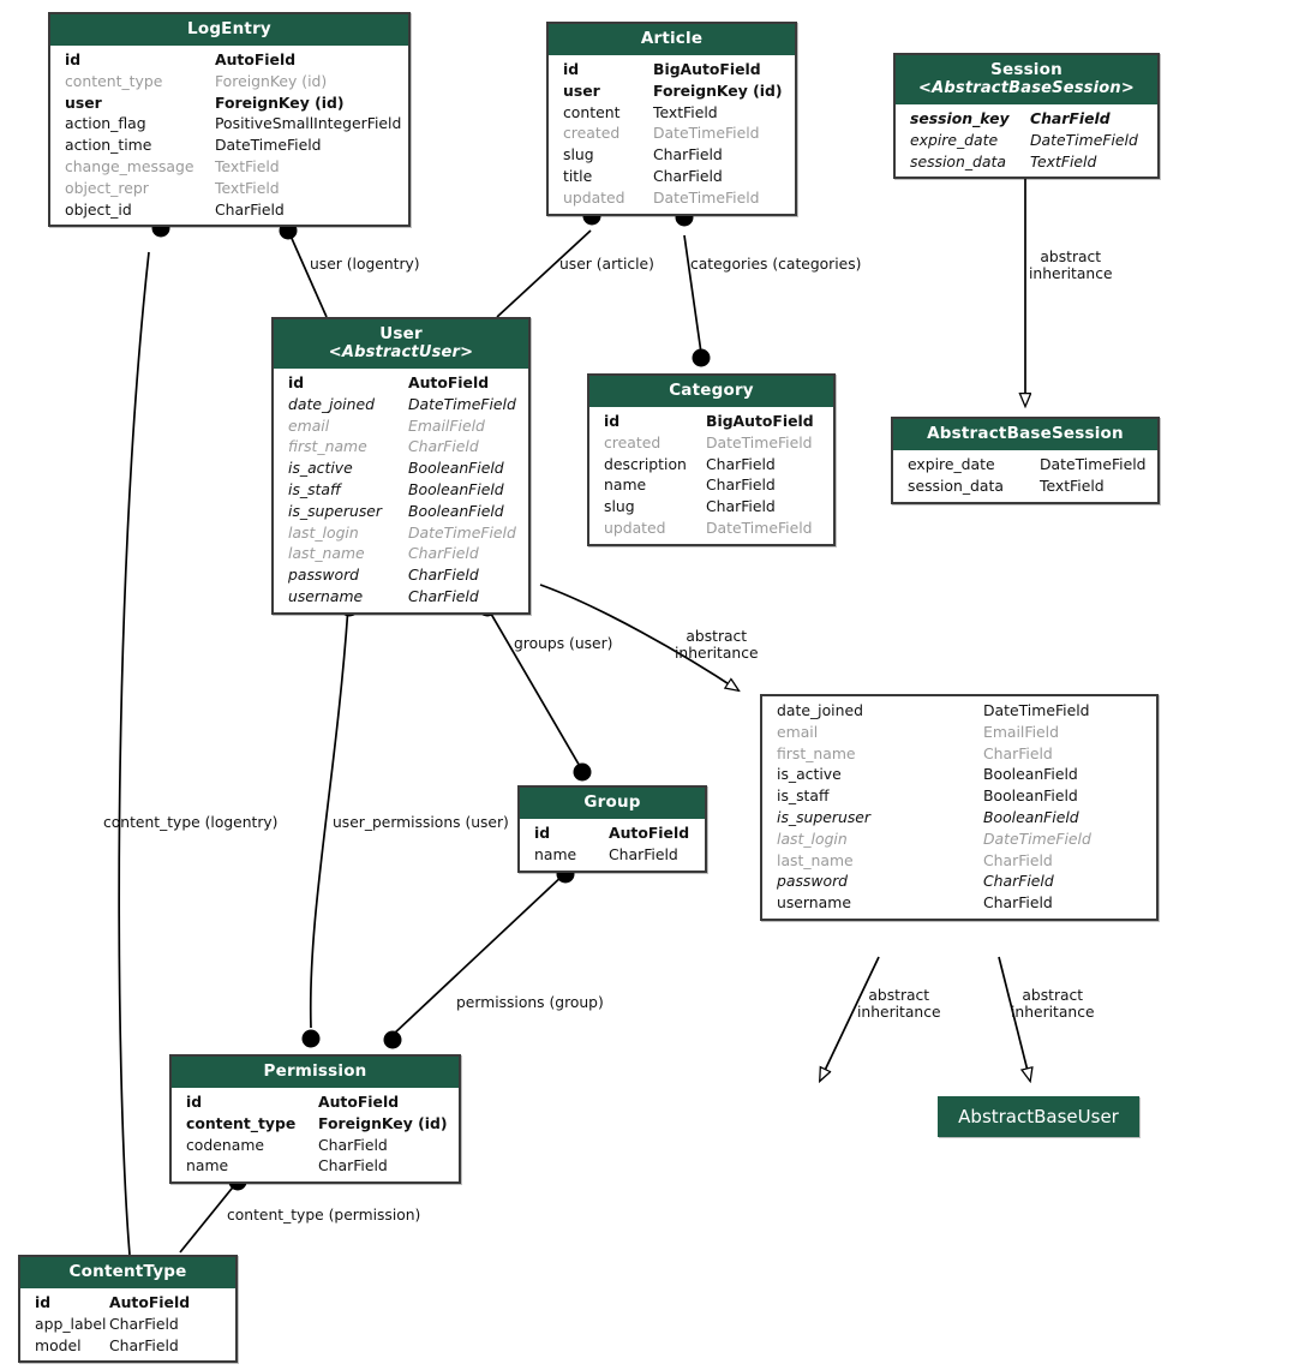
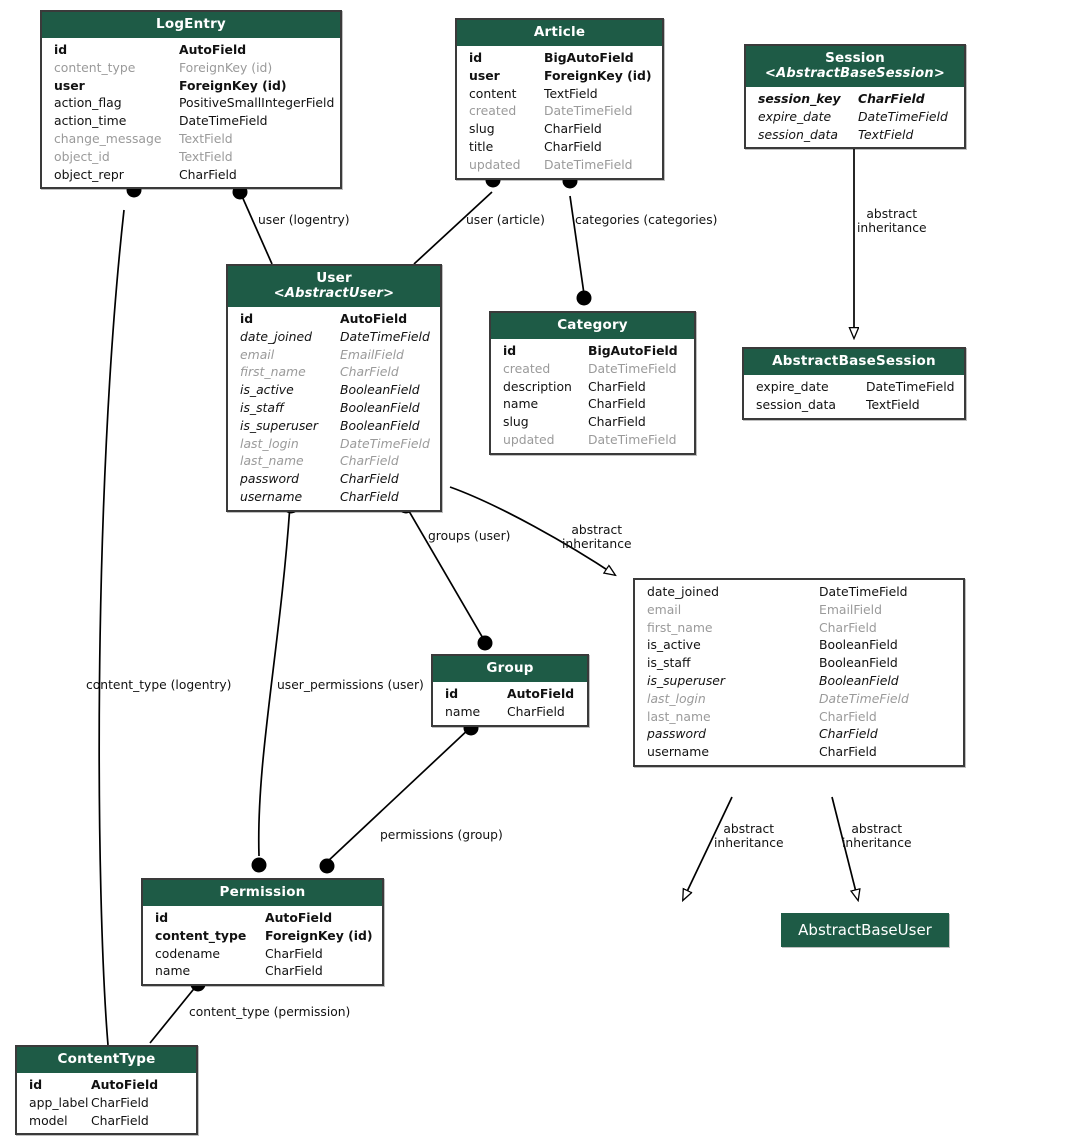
  LogEntry
  id
  AutoField
  content_type
  ForeignKey (id)
  user
  ForeignKey (id)
  action_flag
  PositiveSmallIntegerField
  action_time
  DateTimeField
  change_message
  TextField
- object_repr
+ object_id
  TextField
- object_id
+ object_repr
  CharField
  Article
  id
  BigAutoField
  user
  ForeignKey (id)
  content
  TextField
  created
  DateTimeField
  slug
  CharField
  title
  CharField
  updated
  DateTimeField
  Session
  <AbstractBaseSession>
  session_key
  CharField
  expire_date
  DateTimeField
  session_data
  TextField
  User
  <AbstractUser>
  id
  AutoField
  date_joined
  DateTimeField
  email
  EmailField
  first_name
  CharField
  is_active
  BooleanField
  is_staff
  BooleanField
  is_superuser
  BooleanField
  last_login
  DateTimeField
  last_name
  CharField
  password
  CharField
  username
  CharField
  Category
  id
  BigAutoField
  created
  DateTimeField
  description
  CharField
  name
  CharField
  slug
  CharField
  updated
  DateTimeField
  AbstractBaseSession
  expire_date
  DateTimeField
  session_data
  TextField
  date_joined
  DateTimeField
  email
  EmailField
  first_name
  CharField
  is_active
  BooleanField
  is_staff
  BooleanField
  is_superuser
  BooleanField
  last_login
  DateTimeField
  last_name
  CharField
  password
  CharField
  username
  CharField
  Group
  id
  AutoField
  name
  CharField
  Permission
  id
  AutoField
  content_type
  ForeignKey (id)
  codename
  CharField
  name
  CharField
  ContentType
  id
  AutoField
  app_label
  CharField
  model
  CharField
  AbstractBaseUser
  user (logentry)
  content_type (logentry)
  user (article)
  categories (categories)
  groups (user)
  user_permissions (user)
  permissions (group)
  content_type (permission)
  abstract
  inheritance
  abstract
  inheritance
  abstract
  inheritance
  abstract
  inheritance
